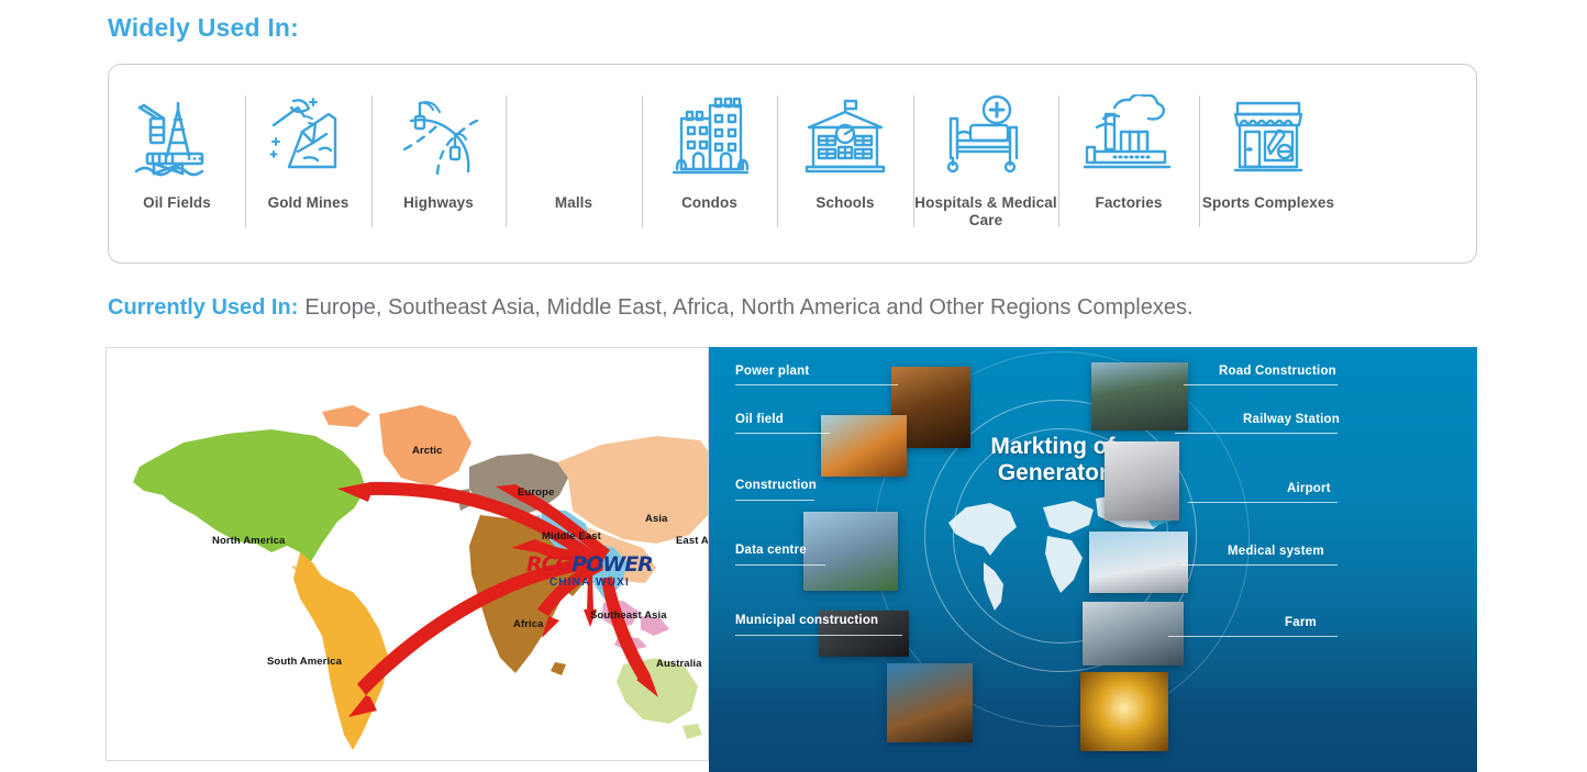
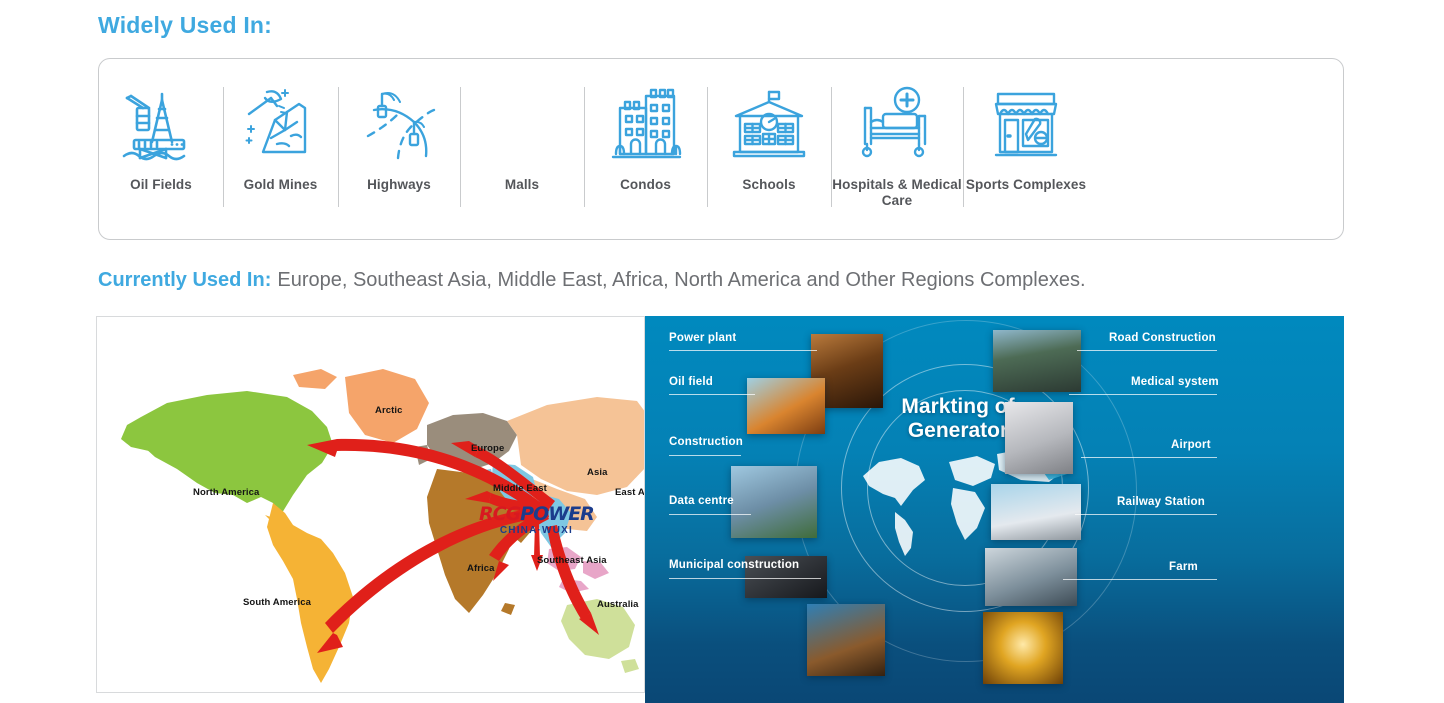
  Widely Used In:
  Oil Fields
  Gold Mines
  Highways
  Malls
  Condos
  Schools
  Hospitals & Medical Care
- Factories
  Sports Complexes
  Currently Used In: Europe, Southeast Asia, Middle East, Africa, North America and Other Regions Complexes.
  Arctic
  North America
  South America
  Europe
  Middle East
  Africa
  Asia
  Southeast Asia
  Australia
  RCGPOWER
  CHINA·WUXI
  Markting o
  Generato
  Power plant
  Oil field
  Construction
  Data centre
  Municipal construction
  Road Construction
- Railway Station
+ Medical system
  Airport
- Medical system
+ Railway Station
  Farm
